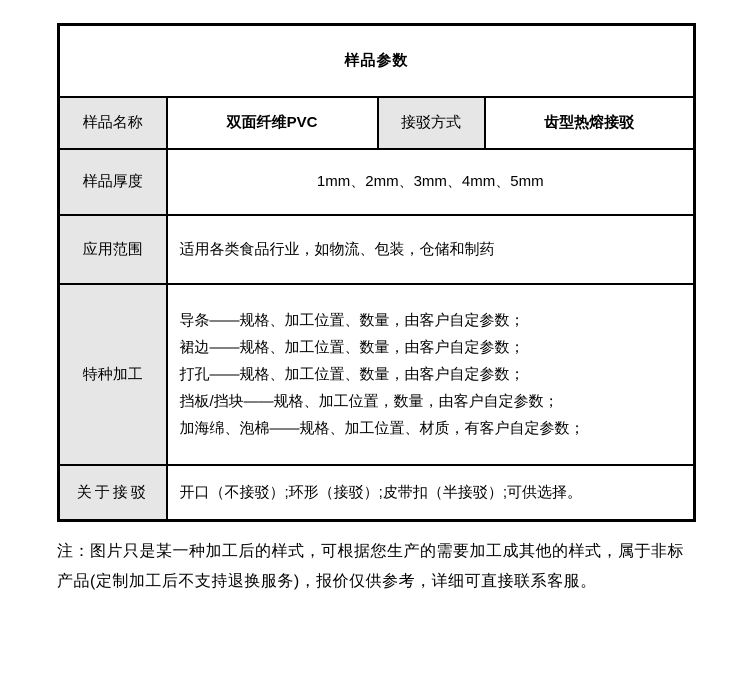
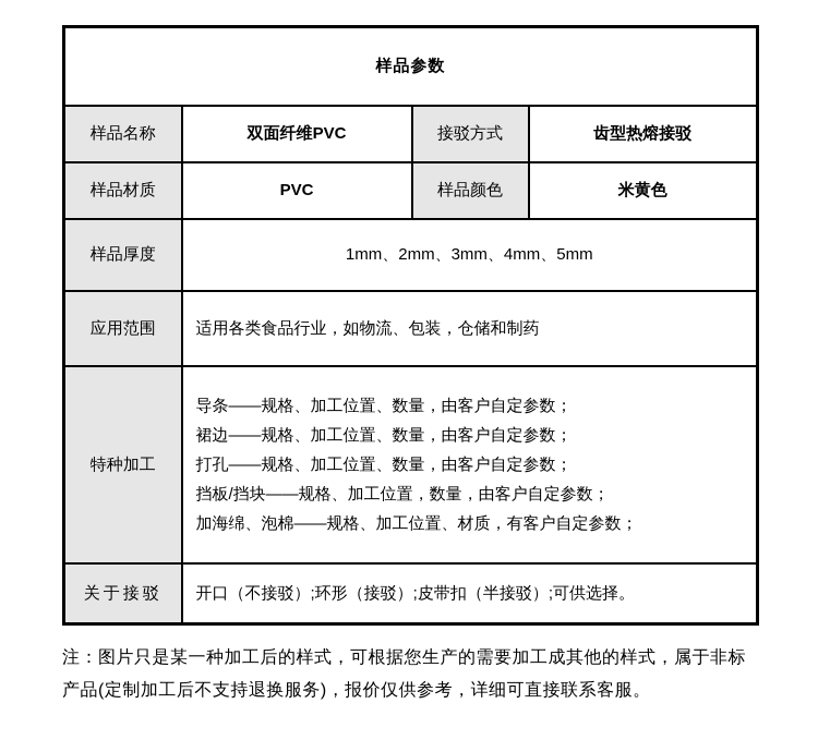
  样品参数
  样品名称	双面纤维PVC	接驳方式	齿型热熔接驳
+ 样品材质	PVC	样品颜色	米黄色
  样品厚度	1mm、2mm、3mm、4mm、5mm
  应用范围	适用各类食品行业，如物流、包装，仓储和制药
  特种加工	导条——规格、加工位置、数量，由客户自定参数； 裙边——规格、加工位置、数量，由客户自定参数； 打孔——规格、加工位置、数量，由客户自定参数； 挡板/挡块——规格、加工位置，数量，由客户自定参数； 加海绵、泡棉——规格、加工位置、材质，有客户自定参数；
  关于接驳	开口（不接驳）;环形（接驳）;皮带扣（半接驳）;可供选择。
  注：图片只是某一种加工后的样式，可根据您生产的需要加工成其他的样式，属于非标
  产品(定制加工后不支持退换服务)，报价仅供参考，详细可直接联系客服。
